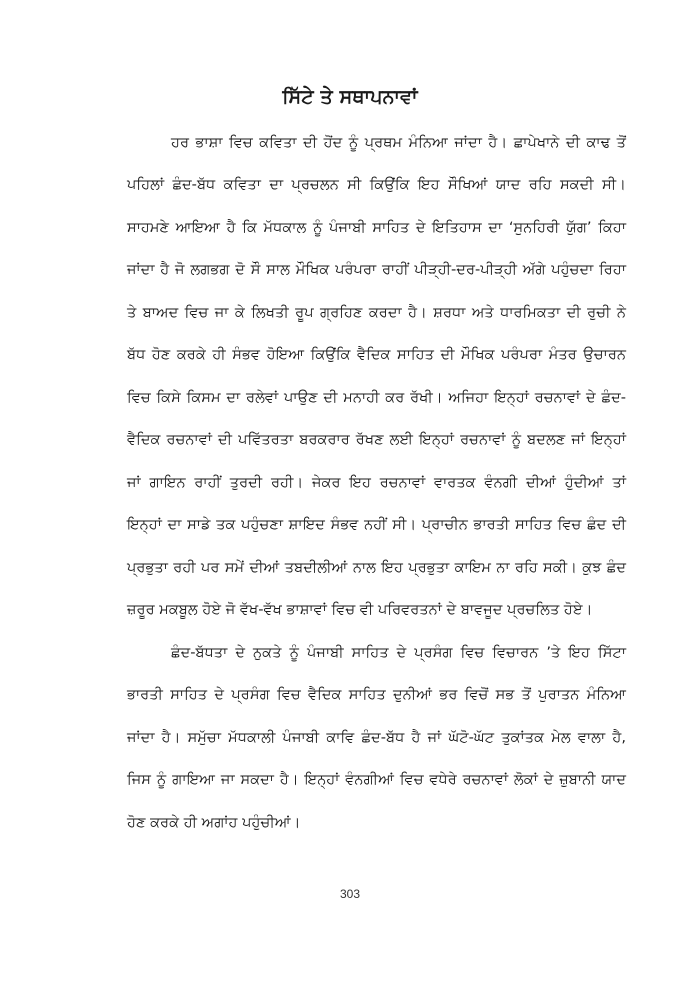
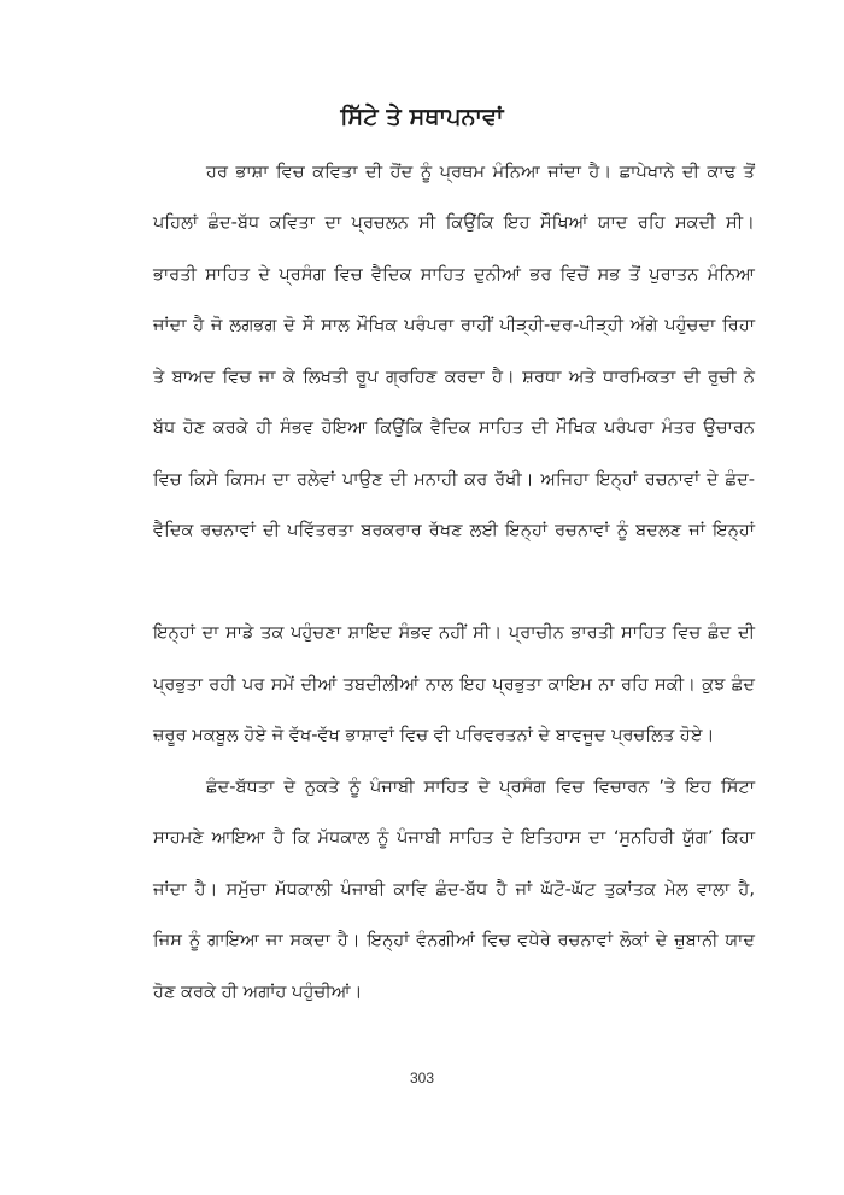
  ਸਿੱਟੇ ਤੇ ਸਥਾਪਨਾਵਾਂ
  ਹਰ ਭਾਸ਼ਾ ਵਿਚ ਕਵਿਤਾ ਦੀ ਹੋਂਦ ਨੂੰ ਪ੍ਰਥਮ ਮੰਨਿਆ ਜਾਂਦਾ ਹੈ। ਛਾਪੇਖਾਨੇ ਦੀ ਕਾਢ ਤੋਂ
  ਪਹਿਲਾਂ ਛੰਦ-ਬੱਧ ਕਵਿਤਾ ਦਾ ਪ੍ਰਚਲਨ ਸੀ ਕਿਉਂਕਿ ਇਹ ਸੌਖਿਆਂ ਯਾਦ ਰਹਿ ਸਕਦੀ ਸੀ।
- ਸਾਹਮਣੇ ਆਇਆ ਹੈ ਕਿ ਮੱਧਕਾਲ ਨੂੰ ਪੰਜਾਬੀ ਸਾਹਿਤ ਦੇ ਇਤਿਹਾਸ ਦਾ ‘ਸੁਨਹਿਰੀ ਯੁੱਗ’ ਕਿਹਾ
+ ਭਾਰਤੀ ਸਾਹਿਤ ਦੇ ਪ੍ਰਸੰਗ ਵਿਚ ਵੈਦਿਕ ਸਾਹਿਤ ਦੁਨੀਆਂ ਭਰ ਵਿਚੋਂ ਸਭ ਤੋਂ ਪੁਰਾਤਨ ਮੰਨਿਆ
  ਜਾਂਦਾ ਹੈ ਜੋ ਲਗਭਗ ਦੋ ਸੌ ਸਾਲ ਮੌਖਿਕ ਪਰੰਪਰਾ ਰਾਹੀਂ ਪੀੜ੍ਹੀ-ਦਰ-ਪੀੜ੍ਹੀ ਅੱਗੇ ਪਹੁੰਚਦਾ ਰਿਹਾ
  ਤੇ ਬਾਅਦ ਵਿਚ ਜਾ ਕੇ ਲਿਖਤੀ ਰੂਪ ਗ੍ਰਹਿਣ ਕਰਦਾ ਹੈ। ਸ਼ਰਧਾ ਅਤੇ ਧਾਰਮਿਕਤਾ ਦੀ ਰੁਚੀ ਨੇ
  ਬੱਧ ਹੋਣ ਕਰਕੇ ਹੀ ਸੰਭਵ ਹੋਇਆ ਕਿਉਂਕਿ ਵੈਦਿਕ ਸਾਹਿਤ ਦੀ ਮੌਖਿਕ ਪਰੰਪਰਾ ਮੰਤਰ ਉਚਾਰਨ
  ਵਿਚ ਕਿਸੇ ਕਿਸਮ ਦਾ ਰਲੇਵਾਂ ਪਾਉਣ ਦੀ ਮਨਾਹੀ ਕਰ ਰੱਖੀ। ਅਜਿਹਾ ਇਨ੍ਹਾਂ ਰਚਨਾਵਾਂ ਦੇ ਛੰਦ-
  ਵੈਦਿਕ ਰਚਨਾਵਾਂ ਦੀ ਪਵਿੱਤਰਤਾ ਬਰਕਰਾਰ ਰੱਖਣ ਲਈ ਇਨ੍ਹਾਂ ਰਚਨਾਵਾਂ ਨੂੰ ਬਦਲਣ ਜਾਂ ਇਨ੍ਹਾਂ
- ਜਾਂ ਗਾਇਨ ਰਾਹੀਂ ਤੁਰਦੀ ਰਹੀ। ਜੇਕਰ ਇਹ ਰਚਨਾਵਾਂ ਵਾਰਤਕ ਵੰਨਗੀ ਦੀਆਂ ਹੁੰਦੀਆਂ ਤਾਂ
  ਇਨ੍ਹਾਂ ਦਾ ਸਾਡੇ ਤਕ ਪਹੁੰਚਣਾ ਸ਼ਾਇਦ ਸੰਭਵ ਨਹੀਂ ਸੀ। ਪ੍ਰਾਚੀਨ ਭਾਰਤੀ ਸਾਹਿਤ ਵਿਚ ਛੰਦ ਦੀ
  ਪ੍ਰਭੁਤਾ ਰਹੀ ਪਰ ਸਮੇਂ ਦੀਆਂ ਤਬਦੀਲੀਆਂ ਨਾਲ ਇਹ ਪ੍ਰਭੁਤਾ ਕਾਇਮ ਨਾ ਰਹਿ ਸਕੀ। ਕੁਝ ਛੰਦ
  ਜ਼ਰੂਰ ਮਕਬੂਲ ਹੋਏ ਜੋ ਵੱਖ-ਵੱਖ ਭਾਸ਼ਾਵਾਂ ਵਿਚ ਵੀ ਪਰਿਵਰਤਨਾਂ ਦੇ ਬਾਵਜੂਦ ਪ੍ਰਚਲਿਤ ਹੋਏ।
  ਛੰਦ-ਬੱਧਤਾ ਦੇ ਨੁਕਤੇ ਨੂੰ ਪੰਜਾਬੀ ਸਾਹਿਤ ਦੇ ਪ੍ਰਸੰਗ ਵਿਚ ਵਿਚਾਰਨ ’ਤੇ ਇਹ ਸਿੱਟਾ
- ਭਾਰਤੀ ਸਾਹਿਤ ਦੇ ਪ੍ਰਸੰਗ ਵਿਚ ਵੈਦਿਕ ਸਾਹਿਤ ਦੁਨੀਆਂ ਭਰ ਵਿਚੋਂ ਸਭ ਤੋਂ ਪੁਰਾਤਨ ਮੰਨਿਆ
+ ਸਾਹਮਣੇ ਆਇਆ ਹੈ ਕਿ ਮੱਧਕਾਲ ਨੂੰ ਪੰਜਾਬੀ ਸਾਹਿਤ ਦੇ ਇਤਿਹਾਸ ਦਾ ‘ਸੁਨਹਿਰੀ ਯੁੱਗ’ ਕਿਹਾ
  ਜਾਂਦਾ ਹੈ। ਸਮੁੱਚਾ ਮੱਧਕਾਲੀ ਪੰਜਾਬੀ ਕਾਵਿ ਛੰਦ-ਬੱਧ ਹੈ ਜਾਂ ਘੱਟੋ-ਘੱਟ ਤੁਕਾਂਤਕ ਮੇਲ ਵਾਲਾ ਹੈ,
  ਜਿਸ ਨੂੰ ਗਾਇਆ ਜਾ ਸਕਦਾ ਹੈ। ਇਨ੍ਹਾਂ ਵੰਨਗੀਆਂ ਵਿਚ ਵਧੇਰੇ ਰਚਨਾਵਾਂ ਲੋਕਾਂ ਦੇ ਜ਼ੁਬਾਨੀ ਯਾਦ
  ਹੋਣ ਕਰਕੇ ਹੀ ਅਗਾਂਹ ਪਹੁੰਚੀਆਂ।
  303
